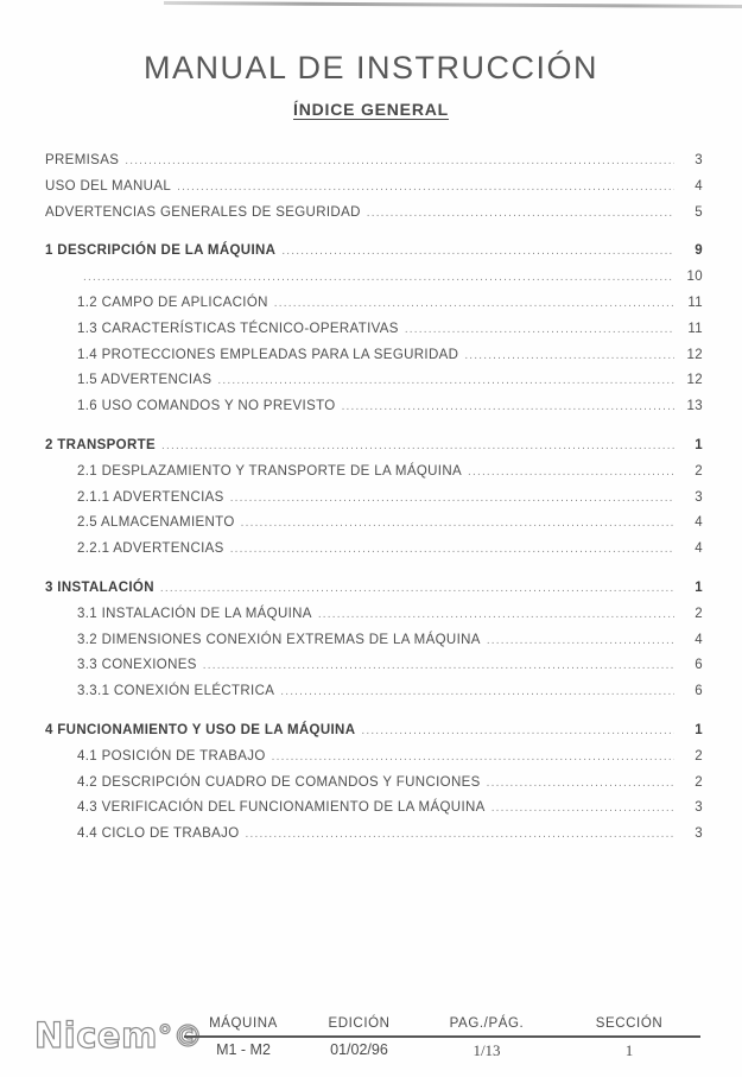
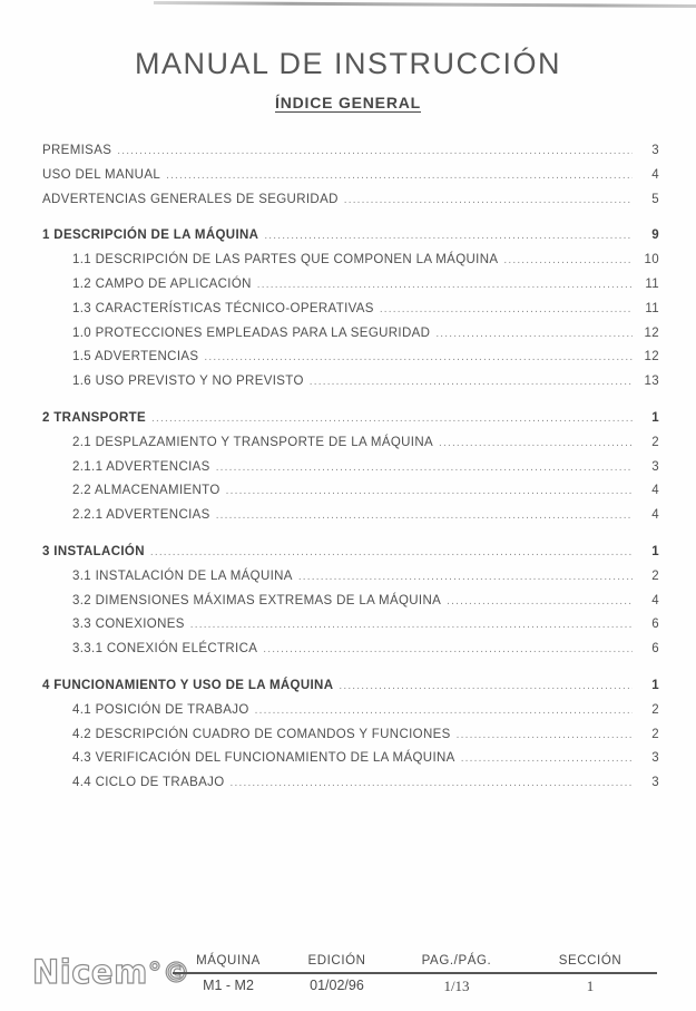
  MANUAL DE INSTRUCCIÓN
  ÍNDICE GENERAL
  PREMISAS
  3
  USO DEL MANUAL
  4
  ADVERTENCIAS GENERALES DE SEGURIDAD
  5
  1 DESCRIPCIÓN DE LA MÁQUINA
  9
+ 1.1 DESCRIPCIÓN DE LAS PARTES QUE COMPONEN LA MÁQUINA
  10
  1.2 CAMPO DE APLICACIÓN
  11
  1.3 CARACTERÍSTICAS TÉCNICO-OPERATIVAS
  11
- 1.4 PROTECCIONES EMPLEADAS PARA LA SEGURIDAD
+ 1.0 PROTECCIONES EMPLEADAS PARA LA SEGURIDAD
  12
  1.5 ADVERTENCIAS
  12
- 1.6 USO COMANDOS Y NO PREVISTO
+ 1.6 USO PREVISTO Y NO PREVISTO
  13
  2 TRANSPORTE
  1
  2.1 DESPLAZAMIENTO Y TRANSPORTE DE LA MÁQUINA
  2
  2.1.1 ADVERTENCIAS
  3
- 2.5 ALMACENAMIENTO
+ 2.2 ALMACENAMIENTO
  4
  2.2.1 ADVERTENCIAS
  4
  3 INSTALACIÓN
  1
  3.1 INSTALACIÓN DE LA MÁQUINA
  2
- 3.2 DIMENSIONES CONEXIÓN EXTREMAS DE LA MÁQUINA
+ 3.2 DIMENSIONES MÁXIMAS EXTREMAS DE LA MÁQUINA
  4
  3.3 CONEXIONES
  6
  3.3.1 CONEXIÓN ELÉCTRICA
  6
  4 FUNCIONAMIENTO Y USO DE LA MÁQUINA
  1
  4.1 POSICIÓN DE TRABAJO
  2
  4.2 DESCRIPCIÓN CUADRO DE COMANDOS Y FUNCIONES
  2
  4.3 VERIFICACIÓN DEL FUNCIONAMIENTO DE LA MÁQUINA
  3
  4.4 CICLO DE TRABAJO
  3
  Nicem°©
  MÁQUINA
  EDICIÓN
  PAG./PÁG.
  SECCIÓN
  M1 - M2
  01/02/96
  1/13
  1
